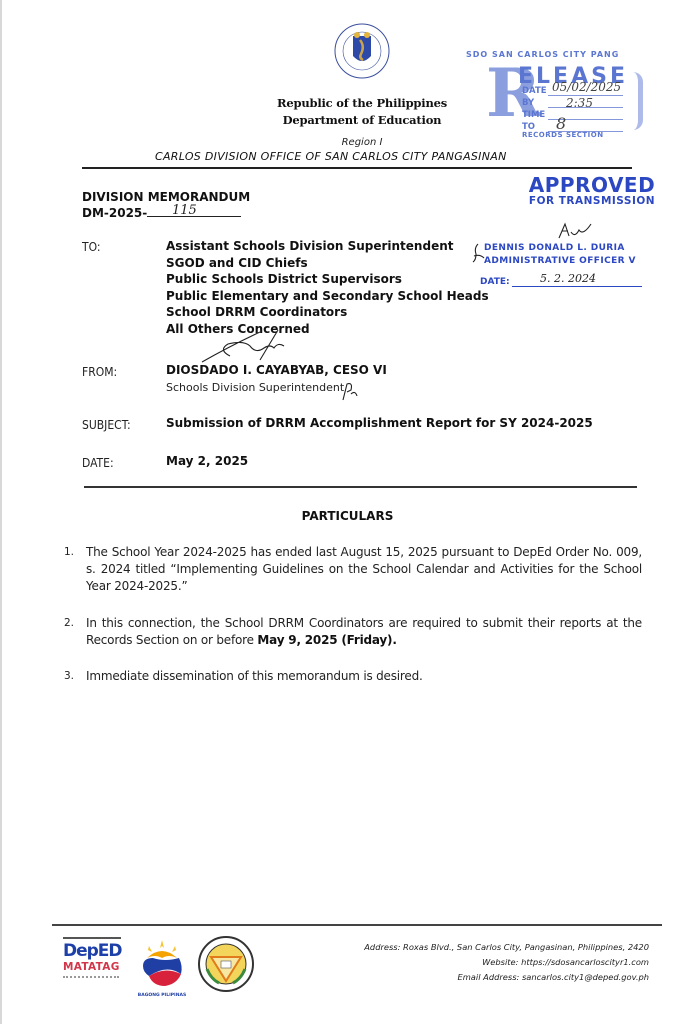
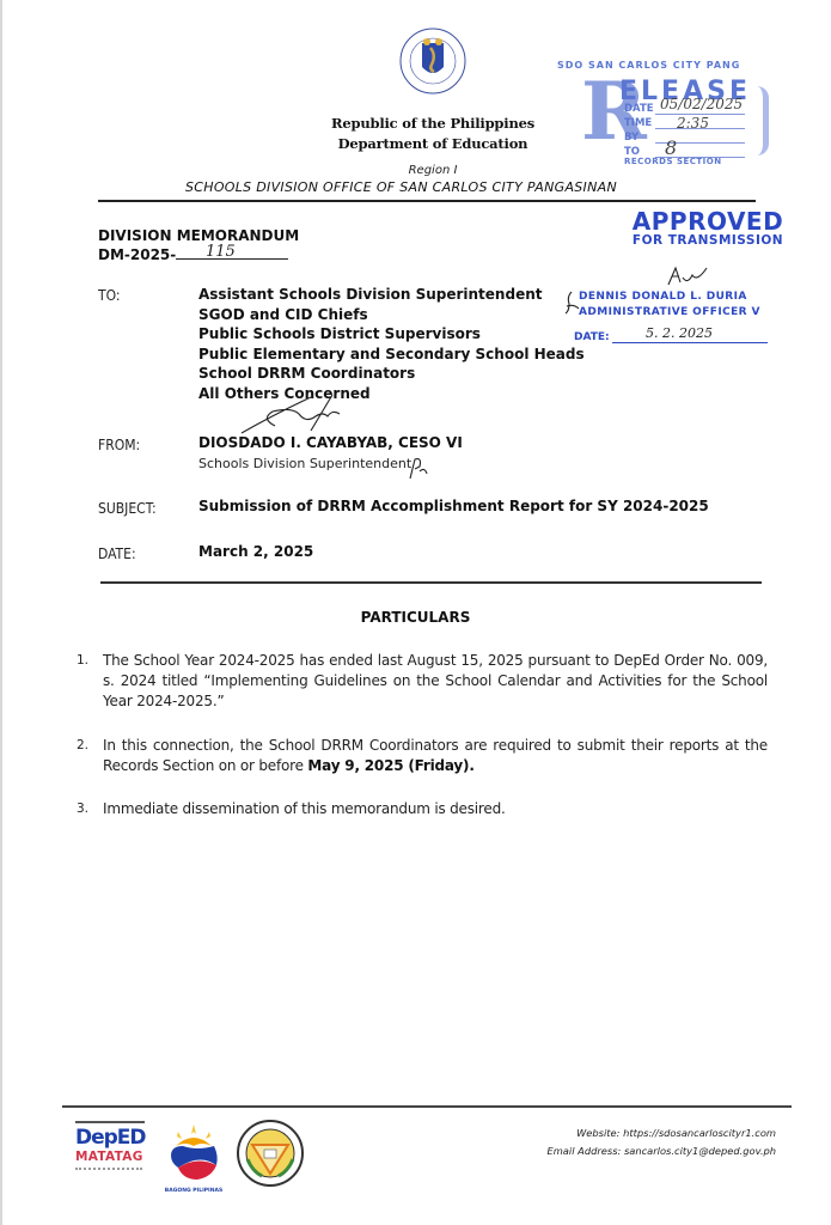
  Republic of the Philippines
  Department of Education
  Region I
- CARLOS DIVISION OFFICE OF SAN CARLOS CITY PANGASINAN
+ SCHOOLS DIVISION OFFICE OF SAN CARLOS CITY PANGASINAN
  SDO SAN CARLOS CITY PANG
  R
  ELEASE
  DATE
  05/02/2025
- BY
+ TIME
  2:35
- TIME
+ BY
  TO
  8
  RECORDS SECTION
  APPROVED
  FOR TRANSMISSION
  DENNIS DONALD L. DURIA
  ADMINISTRATIVE OFFICER V
  DATE:
- 5. 2. 2024
+ 5. 2. 2025
  DIVISION MEMORANDUM
  DM-2025-
  115
  TO:
  Assistant Schools Division Superintendent
  SGOD and CID Chiefs
  Public Schools District Supervisors
  Public Elementary and Secondary School Heads
  School DRRM Coordinators
  All Others Concerned
  FROM:
  DIOSDADO I. CAYABYAB, CESO VI
  Schools Division Superintendent
  SUBJECT:
  Submission of DRRM Accomplishment Report for SY 2024-2025
  DATE:
- May 2, 2025
+ March 2, 2025
  PARTICULARS
  1.
  The School Year 2024-2025 has ended last August 15, 2025 pursuant to DepEd Order No. 009, s. 2024 titled “Implementing Guidelines on the School Calendar and Activities for the School Year 2024-2025.”
  2.
  In this connection, the School DRRM Coordinators are required to submit their reports at the Records Section on or before May 9, 2025 (Friday).
  3.
  Immediate dissemination of this memorandum is desired.
  DepED
  MATATAG
- Address: Roxas Blvd., San Carlos City, Pangasinan, Philippines, 2420
  Website: https://sdosancarloscityr1.com
  Email Address: sancarlos.city1@deped.gov.ph
